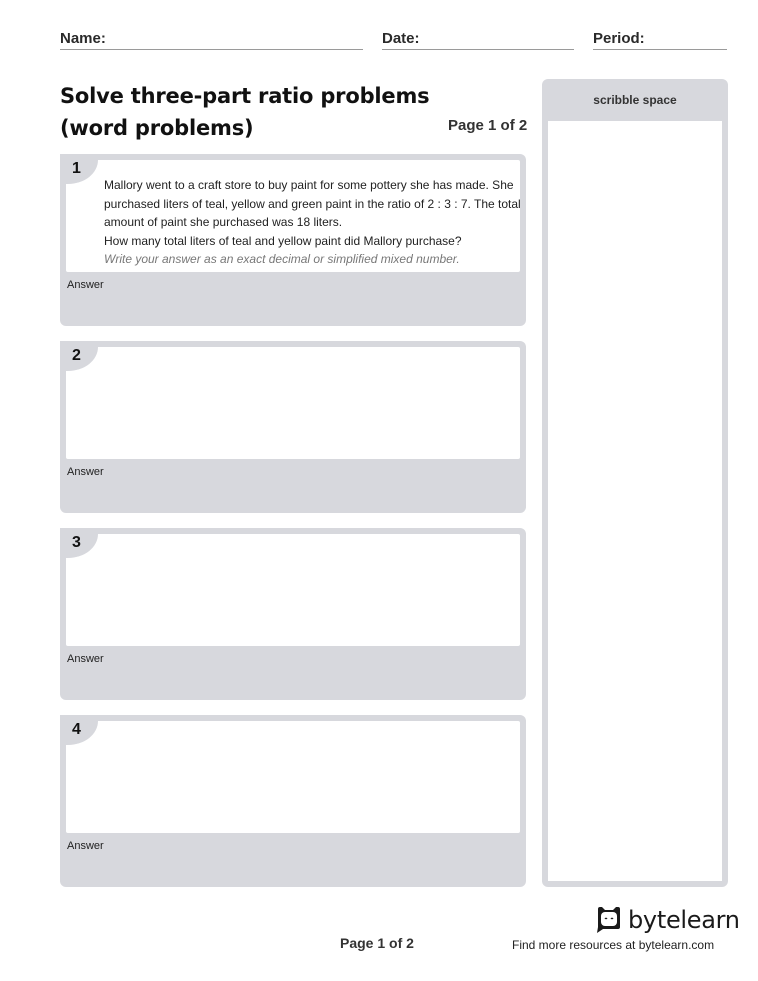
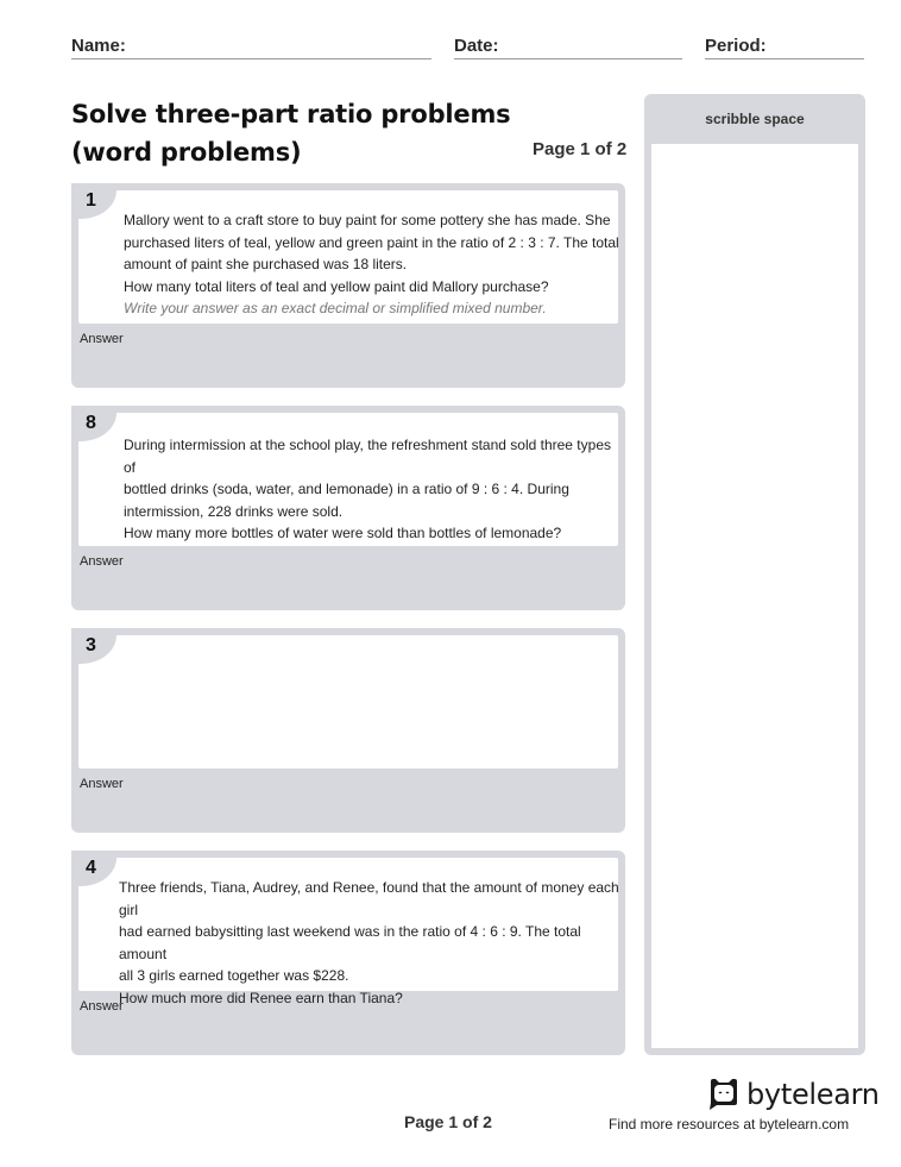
  Name:
  Date:
  Period:
  Solve three-part ratio problems
  (word problems)
  Page 1 of 2
  1
  Mallory went to a craft store to buy paint for some pottery she has made. She
  purchased liters of teal, yellow and green paint in the ratio of 2 : 3 : 7. The total
  amount of paint she purchased was 18 liters.
  How many total liters of teal and yellow paint did Mallory purchase?
  Write your answer as an exact decimal or simplified mixed number.
  Answer
- 2
+ 8
+ During intermission at the school play, the refreshment stand sold three types of
+ bottled drinks (soda, water, and lemonade) in a ratio of 9 : 6 : 4. During
+ intermission, 228 drinks were sold.
+ How many more bottles of water were sold than bottles of lemonade?
  Answer
  3
  Answer
  4
+ Three friends, Tiana, Audrey, and Renee, found that the amount of money each girl
+ had earned babysitting last weekend was in the ratio of 4 : 6 : 9. The total amount
+ all 3 girls earned together was $228.
+ How much more did Renee earn than Tiana?
  Answer
  scribble space
  Page 1 of 2
  bytelearn
  Find more resources at bytelearn.com
